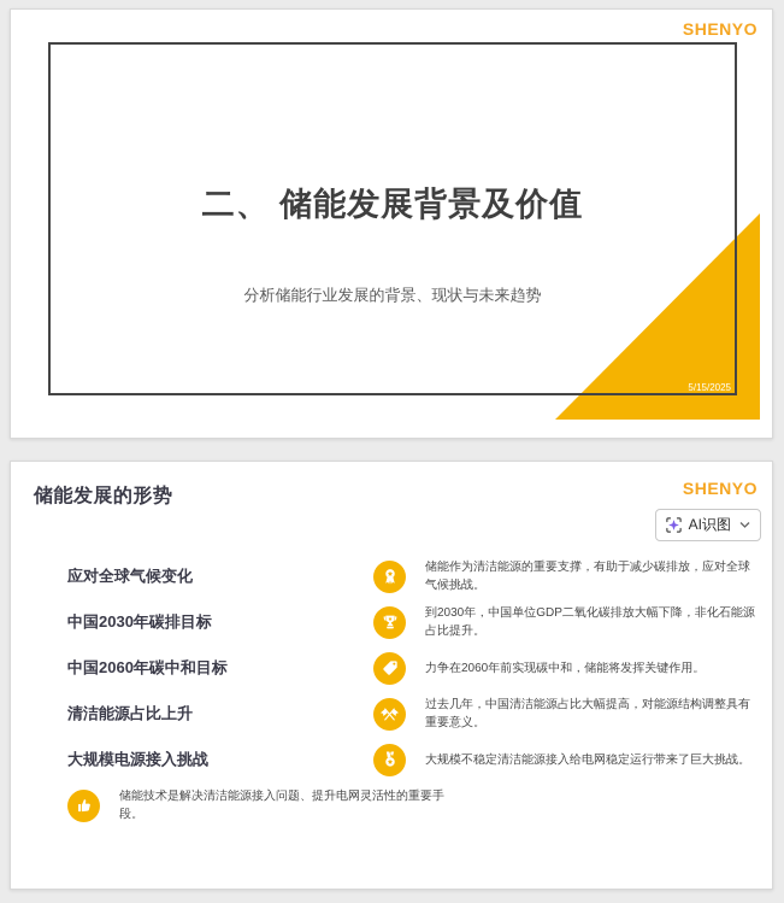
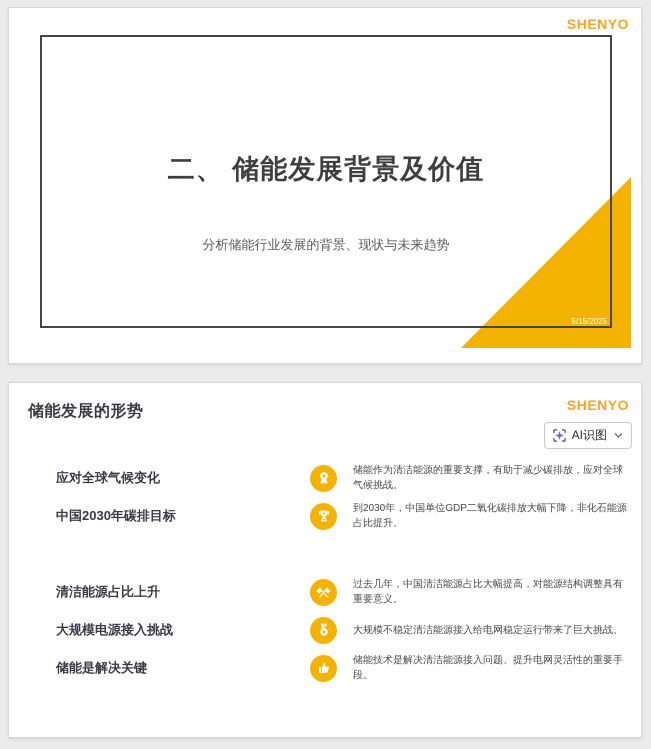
  SHENYO
  二、 储能发展背景及价值
  分析储能行业发展的背景、现状与未来趋势
  5/15/2025
  SHENYO
  储能发展的形势
  AI识图
  应对全球气候变化
  储能作为清洁能源的重要支撑，有助于减少碳排放，应对全球气候挑战。
  中国2030年碳排目标
  到2030年，中国单位GDP二氧化碳排放大幅下降，非化石能源占比提升。
- 中国2060年碳中和目标
- 力争在2060年前实现碳中和，储能将发挥关键作用。
  清洁能源占比上升
  过去几年，中国清洁能源占比大幅提高，对能源结构调整具有重要意义。
  大规模电源接入挑战
  大规模不稳定清洁能源接入给电网稳定运行带来了巨大挑战。
+ 储能是解决关键
  储能技术是解决清洁能源接入问题、提升电网灵活性的重要手段。
